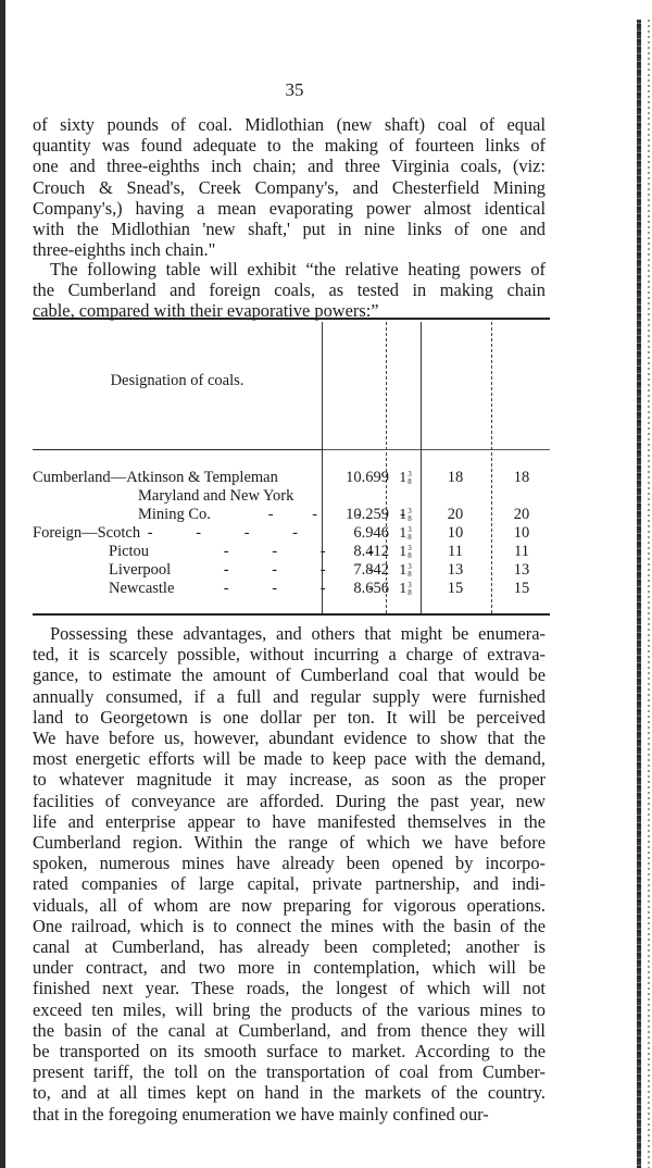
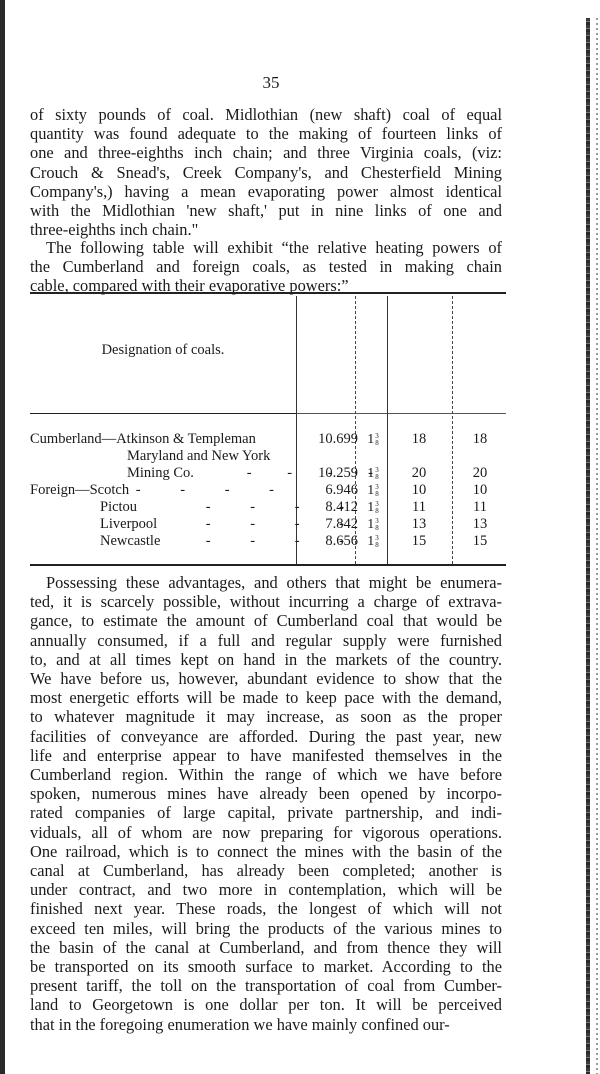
  35
  of sixty pounds of coal. Midlothian (new shaft) coal of equal
  quantity was found adequate to the making of fourteen links of
  one and three-eighths inch chain; and three Virginia coals, (viz:
  Crouch & Snead's, Creek Company's, and Chesterfield Mining
  Company's,) having a mean evaporating power almost identical
  with the Midlothian 'new shaft,' put in nine links of one and
  three-eighths inch chain."
  The following table will exhibit “the relative heating powers of
  the Cumberland and foreign coals, as tested in making chain
  cable, compared with their evaporative powers:”
  Designation of coals.
  Cumberland—Atkinson & Templeman
  10.699
  1
  3
  8
  18
  18
  Maryland and New York
  Mining Co.
  - - - -
  10.259
  1
  3
  8
  20
  20
  Foreign—Scotch
  - - - -
  6.946
  1
  3
  8
  10
  10
  Pictou
  - - - -
  8.412
  1
  3
  11
  11
  Liverpool
  - - - -
  7.842
  1
  3
  8
  13
  13
  Newcastle
  - - - -
  8.656
  1
  3
  8
  15
  15
  Possessing these advantages, and others that might be enumera-
  ted, it is scarcely possible, without incurring a charge of extrava-
  gance, to estimate the amount of Cumberland coal that would be
  annually consumed, if a full and regular supply were furnished
- land to Georgetown is one dollar per ton. It will be perceived
+ to, and at all times kept on hand in the markets of the country.
  We have before us, however, abundant evidence to show that the
  most energetic efforts will be made to keep pace with the demand,
  to whatever magnitude it may increase, as soon as the proper
  facilities of conveyance are afforded. During the past year, new
  life and enterprise appear to have manifested themselves in the
  Cumberland region. Within the range of which we have before
  spoken, numerous mines have already been opened by incorpo-
  rated companies of large capital, private partnership, and indi-
  viduals, all of whom are now preparing for vigorous operations.
  One railroad, which is to connect the mines with the basin of the
  canal at Cumberland, has already been completed; another is
  under contract, and two more in contemplation, which will be
  finished next year. These roads, the longest of which will not
  exceed ten miles, will bring the products of the various mines to
  the basin of the canal at Cumberland, and from thence they will
  be transported on its smooth surface to market. According to the
  present tariff, the toll on the transportation of coal from Cumber-
- to, and at all times kept on hand in the markets of the country.
+ land to Georgetown is one dollar per ton. It will be perceived
  that in the foregoing enumeration we have mainly confined our-
